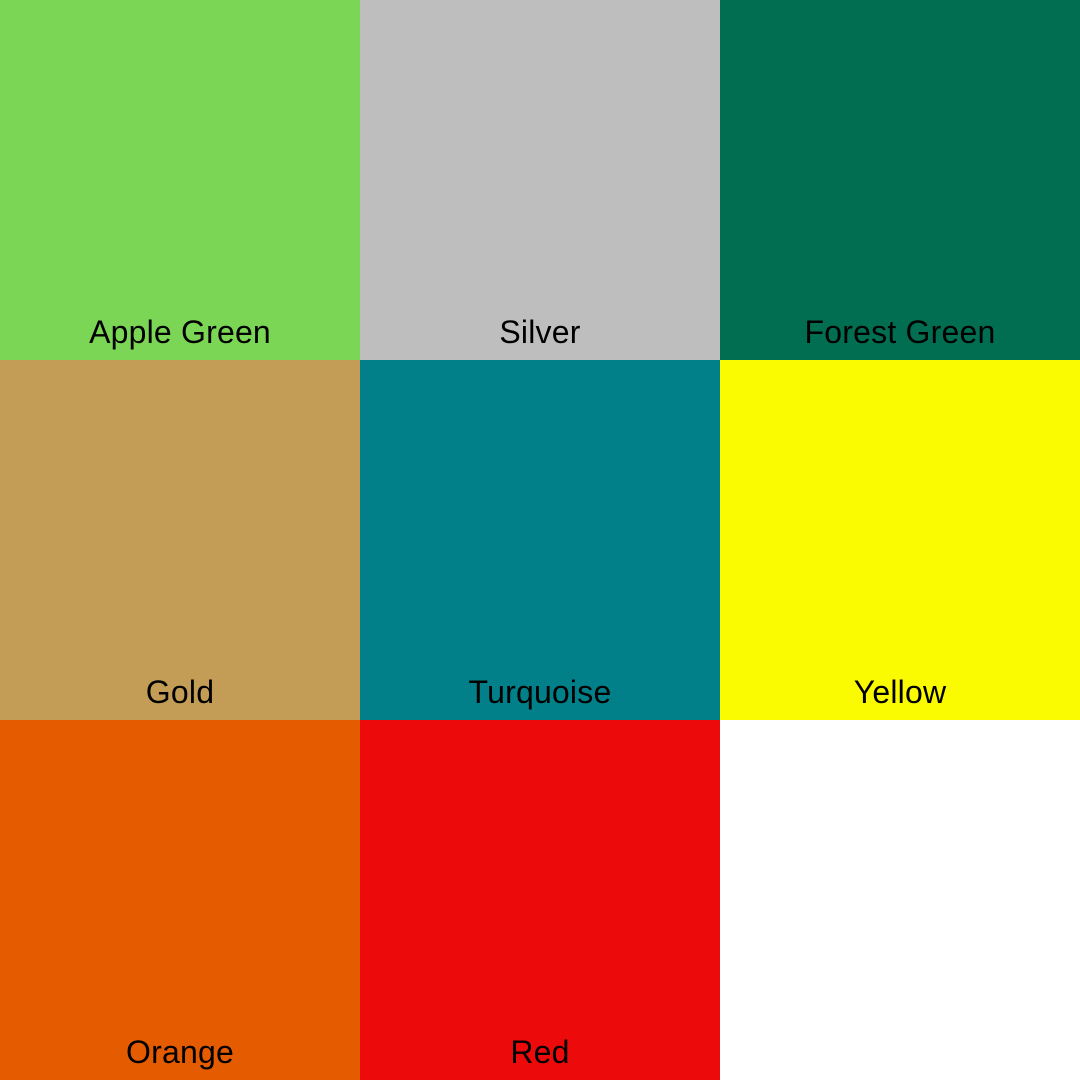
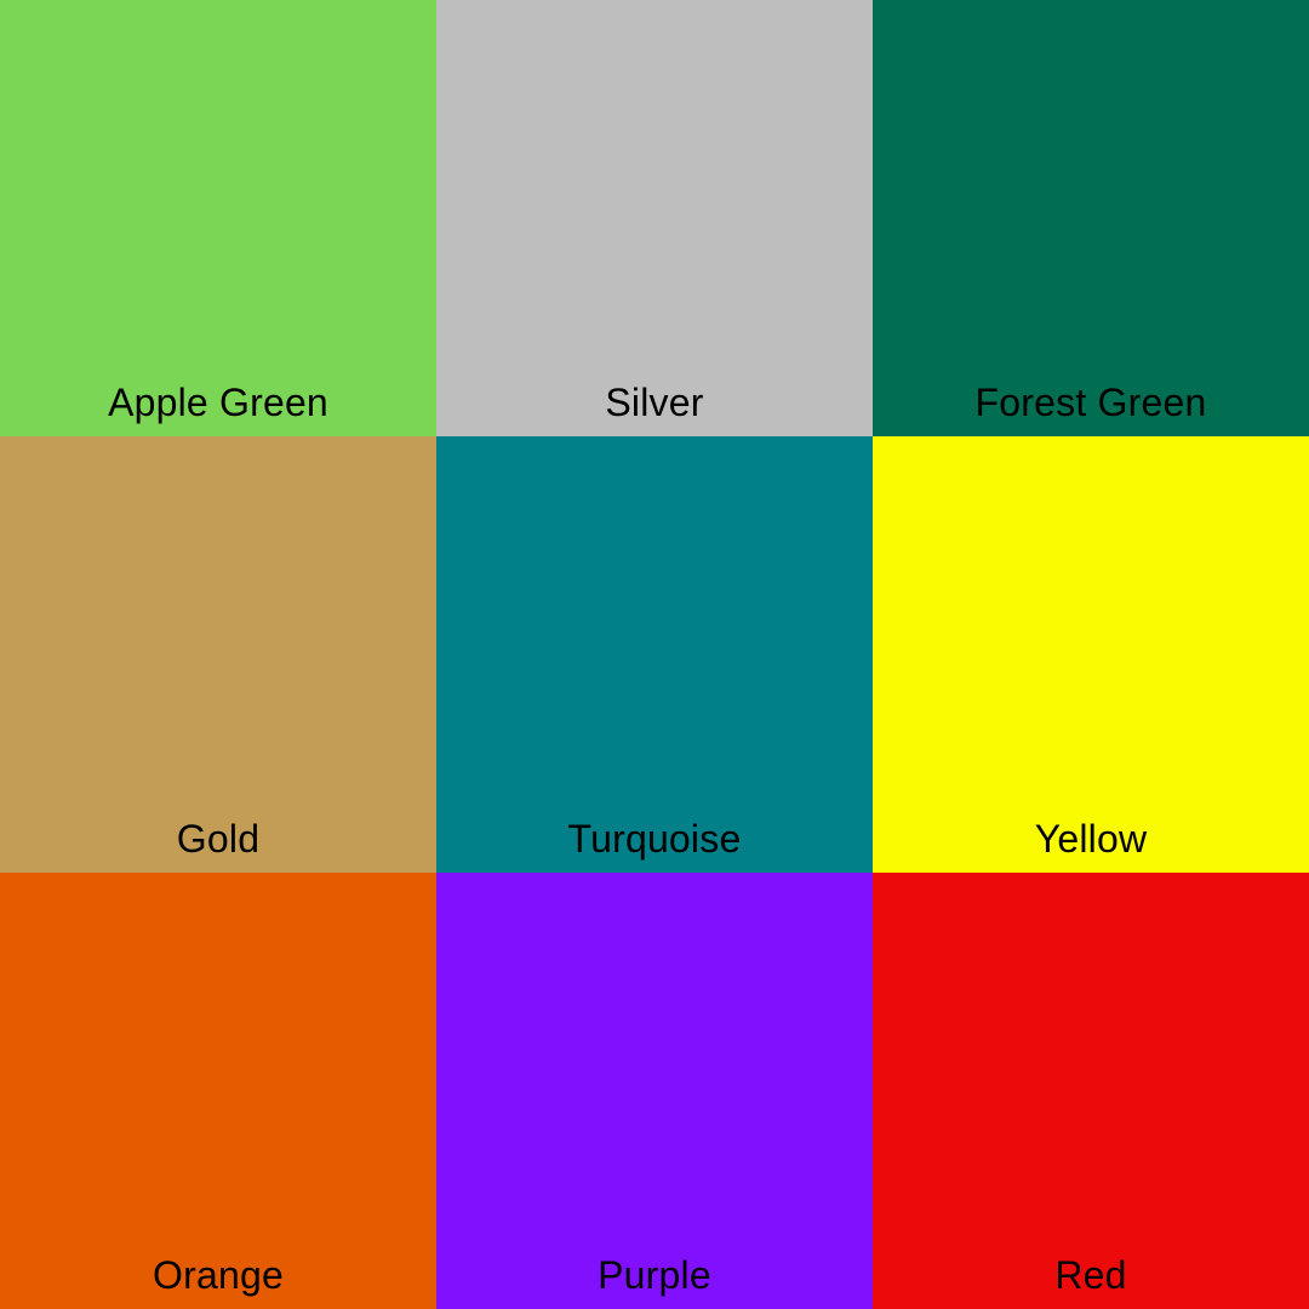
  Apple Green
  Silver
  Forest Green
  Gold
  Turquoise
  Yellow
  Orange
+ Purple
  Red
